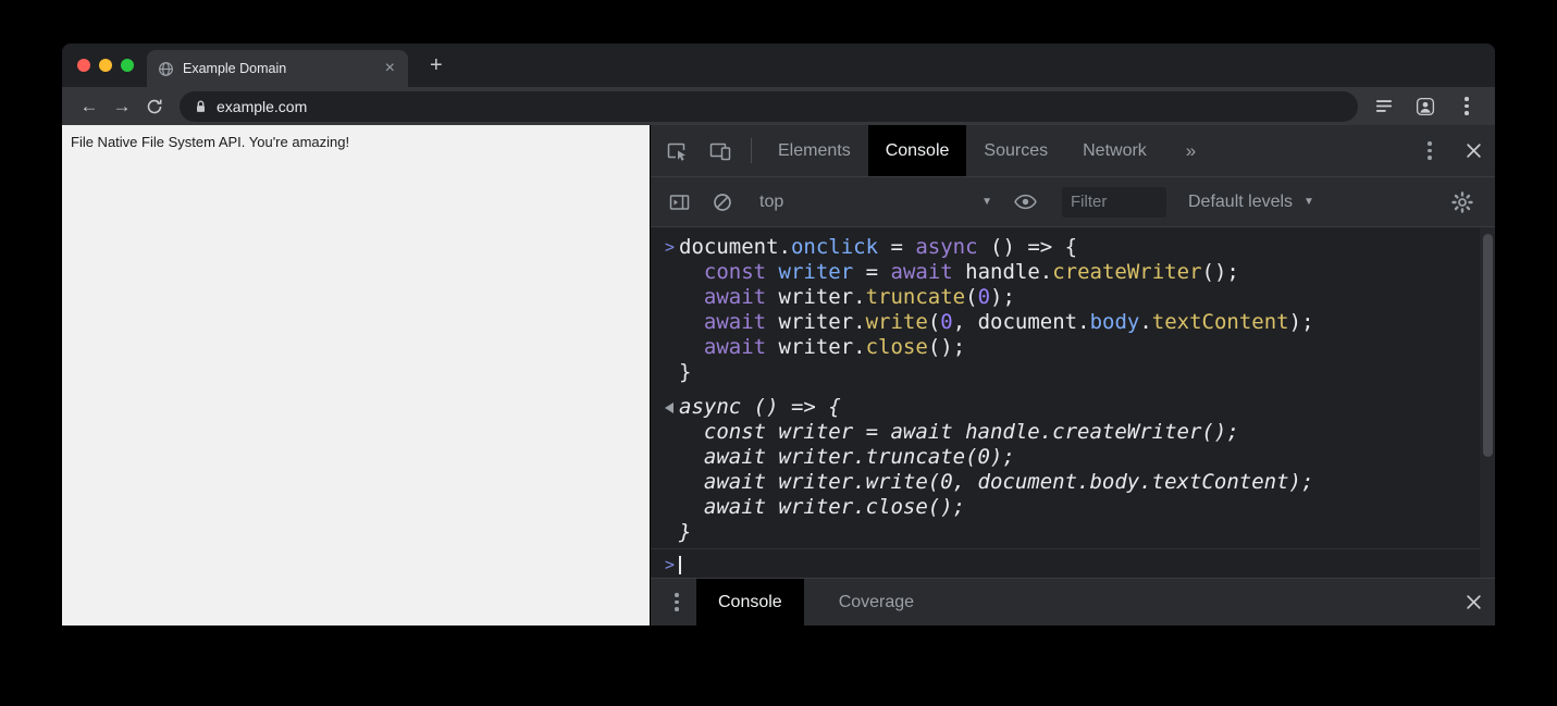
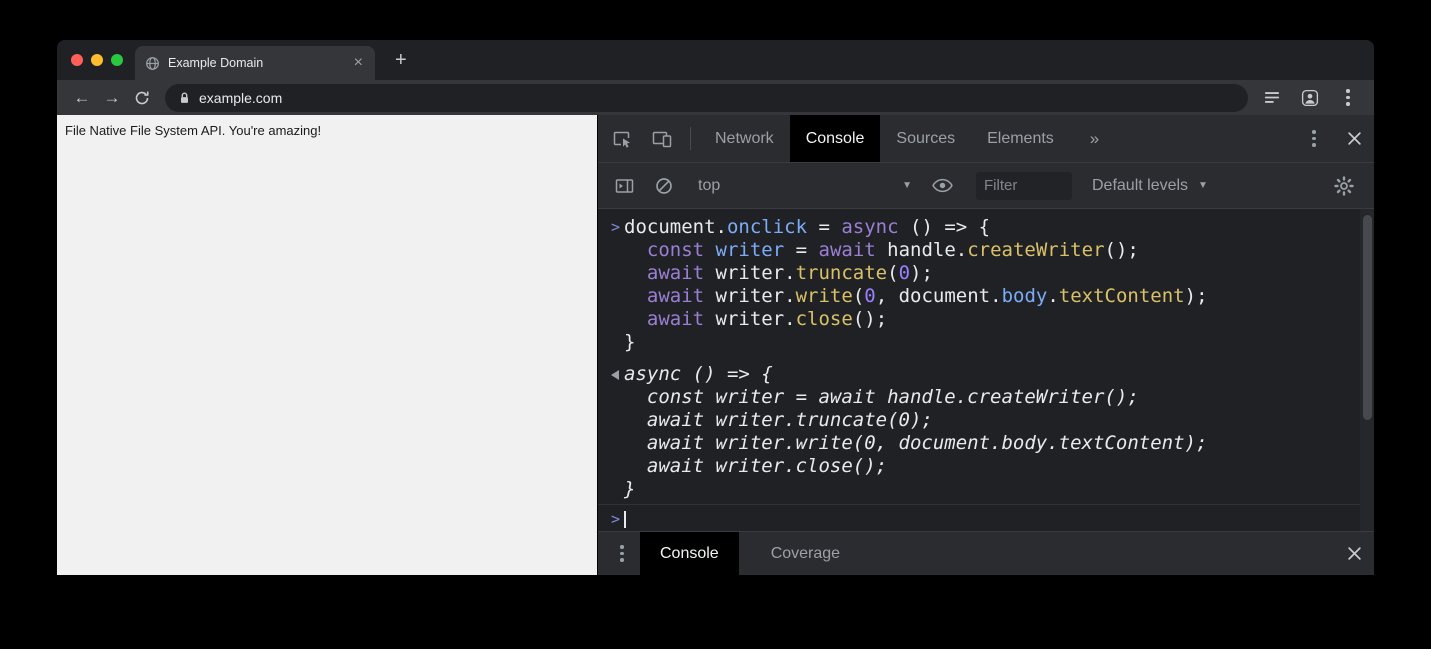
  Example Domain
  ×
  +
  ←
  →
  example.com
  File Native File System API. You're amazing!
- Elements
+ Network
  Console
  Sources
- Network
+ Elements
  »
  top
  ▼
  Filter
  Default levels
  ▼
  >
  document.onclick = async () => {
  const writer = await handle.createWriter();
  await writer.truncate(0);
  await writer.write(0, document.body.textContent);
  await writer.close();
  }
  async () => {
  const writer = await handle.createWriter();
  await writer.truncate(0);
  await writer.write(0, document.body.textContent);
  await writer.close();
  }
  >
  Console
  Coverage
